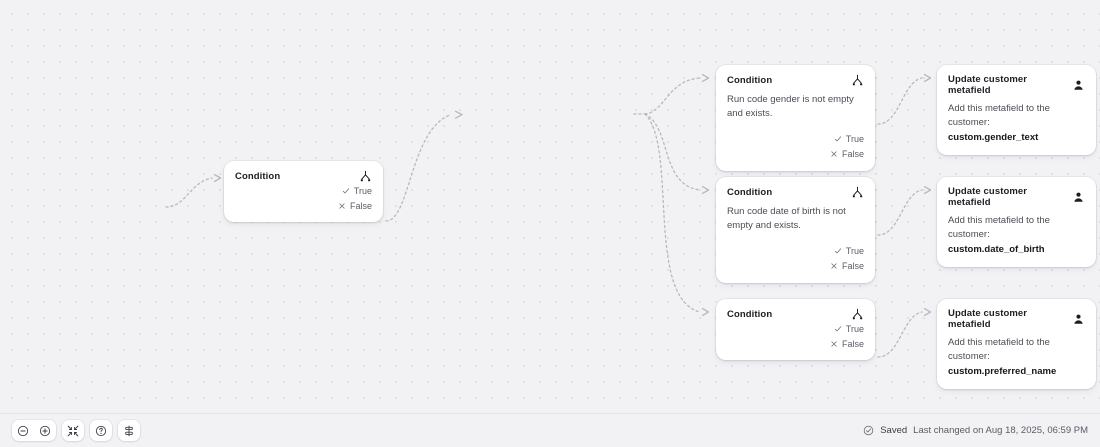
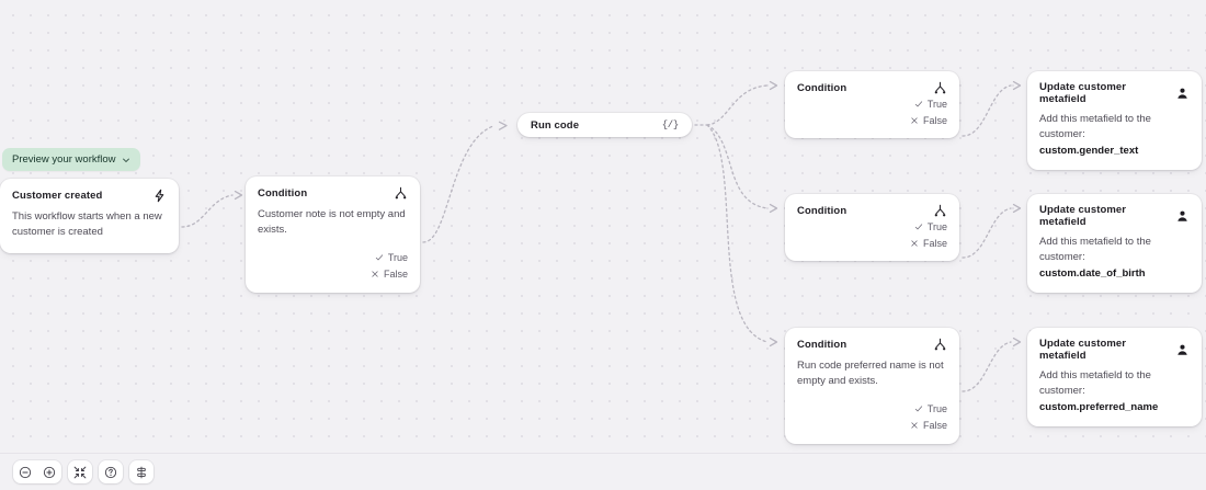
+ Preview your workflow
+ Customer created
+ This workflow starts when a new customer is created
  Condition
+ Customer note is not empty and exists.
  True
  False
+ Run code
+ {/}
  Condition
- Run code gender is not empty and exists.
  True
  False
  Condition
- Run code date of birth is not empty and exists.
  True
  False
  Condition
+ Run code preferred name is not empty and exists.
  True
  False
  Update customer metafield
  Add this metafield to the customer:
  custom.gender_text
  Update customer metafield
  Add this metafield to the customer:
  custom.date_of_birth
  Update customer metafield
  Add this metafield to the customer:
  custom.preferred_name
- Saved
- Last changed on Aug 18, 2025, 06:59 PM
